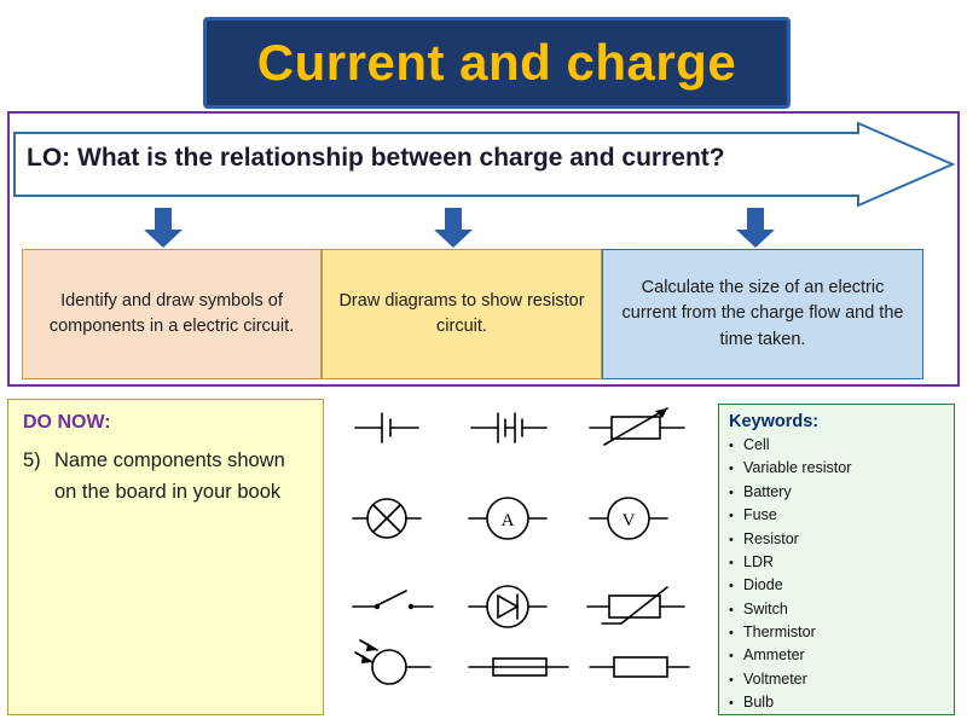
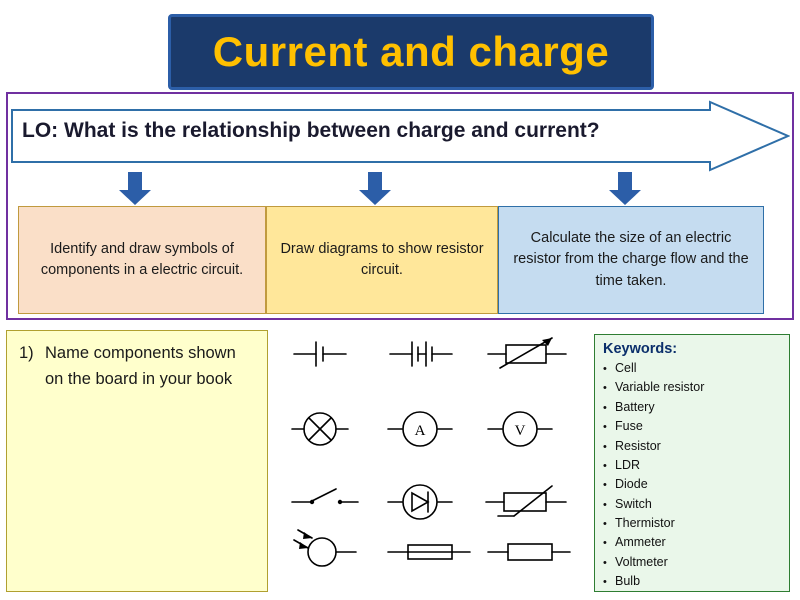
  Current and charge
  LO: What is the relationship between charge and current?
  Identify and draw symbols of components in a electric circuit.
  Draw diagrams to show resistor circuit.
- Calculate the size of an electric current from the charge flow and the time taken.
+ Calculate the size of an electric resistor from the charge flow and the time taken.
- DO NOW:
- 5)
+ 1)
  Name components shown on the board in your book
  A
  V
  Keywords:
  •
  Cell
  •
  Variable resistor
  •
  Battery
  •
  Fuse
  •
  Resistor
  •
  LDR
  •
  Diode
  •
  Switch
  •
  Thermistor
  •
  Ammeter
  •
  Voltmeter
  •
  Bulb
